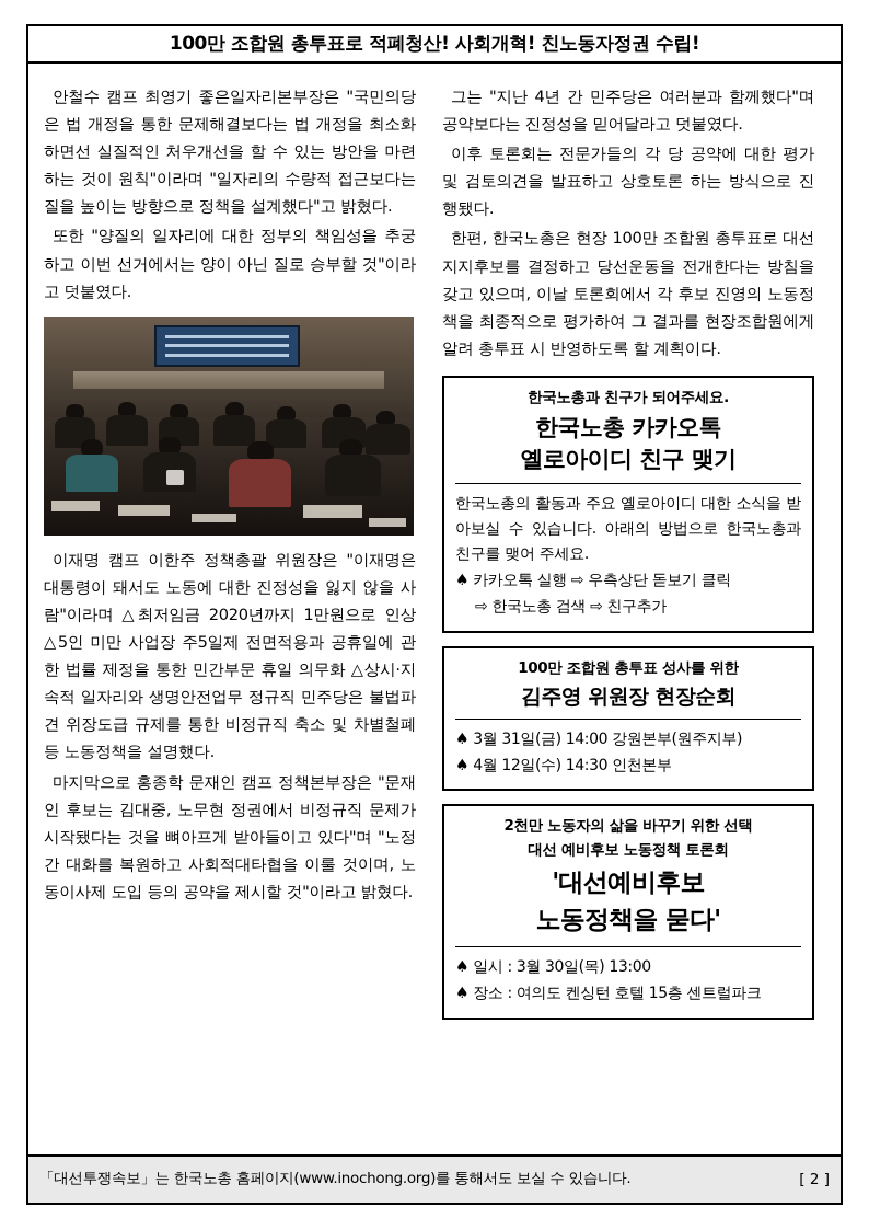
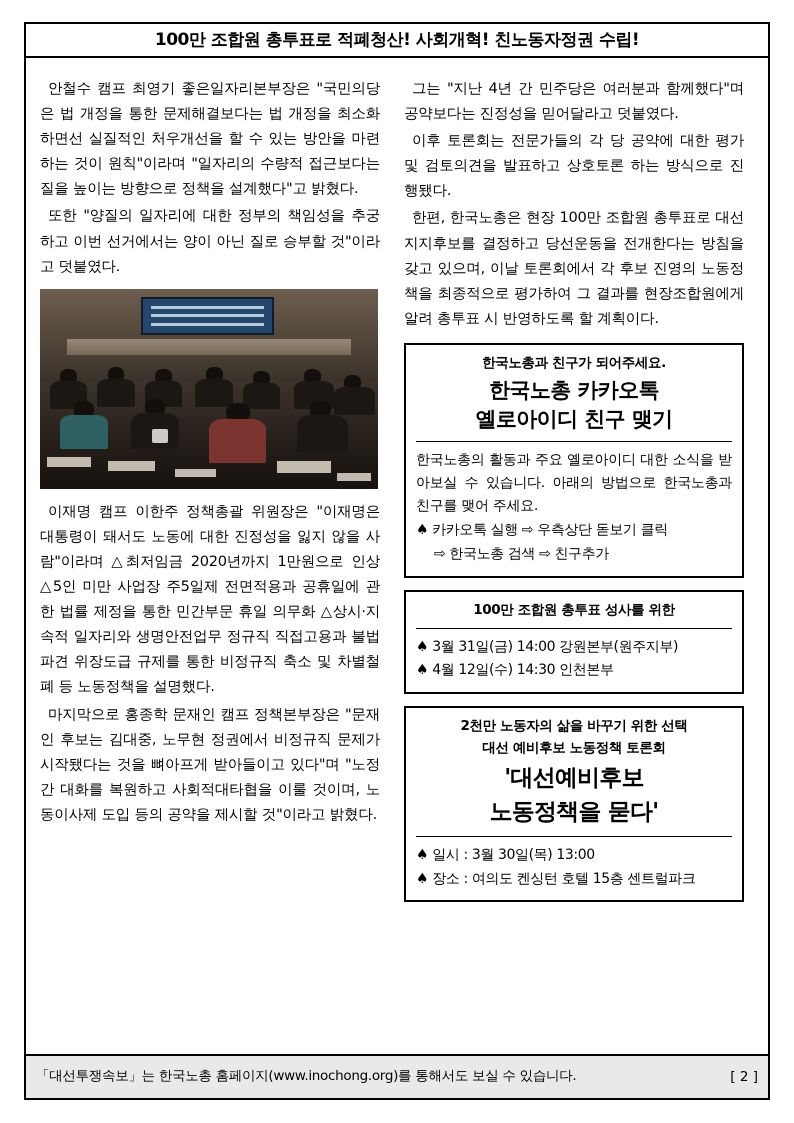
  100만 조합원 총투표로 적폐청산! 사회개혁! 친노동자정권 수립!
  안철수 캠프 최영기 좋은일자리본부장은 "국민의당은 법 개정을 통한 문제해결보다는 법 개정을 최소화하면선 실질적인 처우개선을 할 수 있는 방안을 마련하는 것이 원칙"이라며 "일자리의 수량적 접근보다는 질을 높이는 방향으로 정책을 설계했다"고 밝혔다.
  또한 "양질의 일자리에 대한 정부의 책임성을 추궁하고 이번 선거에서는 양이 아닌 질로 승부할 것"이라고 덧붙였다.
- 이재명 캠프 이한주 정책총괄 위원장은 "이재명은 대통령이 돼서도 노동에 대한 진정성을 잃지 않을 사람"이라며 △최저임금 2020년까지 1만원으로 인상 △5인 미만 사업장 주5일제 전면적용과 공휴일에 관한 법률 제정을 통한 민간부문 휴일 의무화 △상시·지속적 일자리와 생명안전업무 정규직 민주당은 불법파견 위장도급 규제를 통한 비정규직 축소 및 차별철폐 등 노동정책을 설명했다.
+ 이재명 캠프 이한주 정책총괄 위원장은 "이재명은 대통령이 돼서도 노동에 대한 진정성을 잃지 않을 사람"이라며 △최저임금 2020년까지 1만원으로 인상 △5인 미만 사업장 주5일제 전면적용과 공휴일에 관한 법률 제정을 통한 민간부문 휴일 의무화 △상시·지속적 일자리와 생명안전업무 정규직 직접고용과 불법파견 위장도급 규제를 통한 비정규직 축소 및 차별철폐 등 노동정책을 설명했다.
  마지막으로 홍종학 문재인 캠프 정책본부장은 "문재인 후보는 김대중, 노무현 정권에서 비정규직 문제가 시작됐다는 것을 뼈아프게 받아들이고 있다"며 "노정간 대화를 복원하고 사회적대타협을 이룰 것이며, 노동이사제 도입 등의 공약을 제시할 것"이라고 밝혔다.
  그는 "지난 4년 간 민주당은 여러분과 함께했다"며 공약보다는 진정성을 믿어달라고 덧붙였다.
  이후 토론회는 전문가들의 각 당 공약에 대한 평가 및 검토의견을 발표하고 상호토론 하는 방식으로 진행됐다.
  한편, 한국노총은 현장 100만 조합원 총투표로 대선지지후보를 결정하고 당선운동을 전개한다는 방침을 갖고 있으며, 이날 토론회에서 각 후보 진영의 노동정책을 최종적으로 평가하여 그 결과를 현장조합원에게 알려 총투표 시 반영하도록 할 계획이다.
  한국노총과 친구가 되어주세요.
  한국노총 카카오톡
  옐로아이디 친구 맺기
  한국노총의 활동과 주요 옐로아이디 대한 소식을 받아보실 수 있습니다. 아래의 방법으로 한국노총과 친구를 맺어 주세요.
  ♠ 카카오톡 실행 ⇨ 우측상단 돋보기 클릭
  ⇨ 한국노총 검색 ⇨ 친구추가
  100만 조합원 총투표 성사를 위한
- 김주영 위원장 현장순회
  ♠ 3월 31일(금) 14:00 강원본부(원주지부)
  ♠ 4월 12일(수) 14:30 인천본부
  2천만 노동자의 삶을 바꾸기 위한 선택
  대선 예비후보 노동정책 토론회
  '대선예비후보
  노동정책을 묻다'
  ♠ 일시 : 3월 30일(목) 13:00
  ♠ 장소 : 여의도 켄싱턴 호텔 15층 센트럴파크
  「대선투쟁속보」는 한국노총 홈페이지(www.inochong.org)를 통해서도 보실 수 있습니다.
  [ 2 ]
